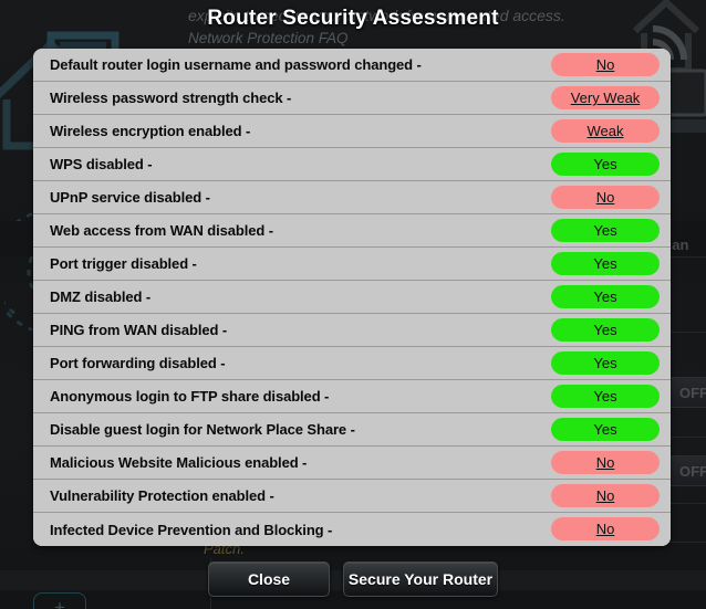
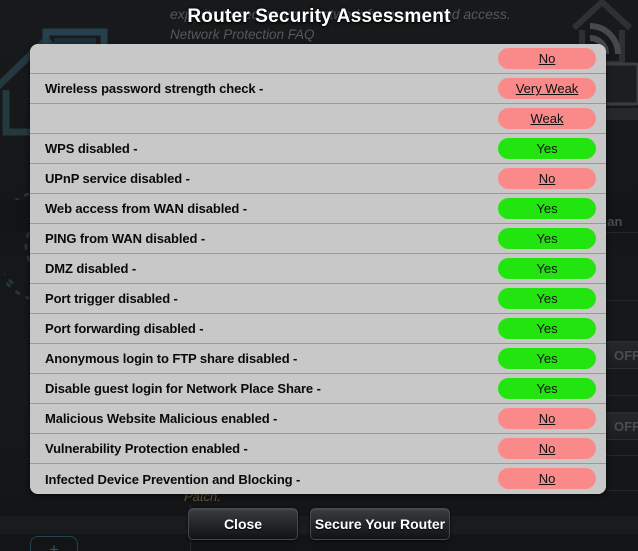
  exploits to secure your network from unwanted access.
  Network Protection FAQ
  Patch.
  OFF
  OFF
  +
  Router Security Assessment
- Default router login username and password changed -
  No
  Wireless password strength check -
  Very Weak
- Wireless encryption enabled -
  Weak
  WPS disabled -
  Yes
  UPnP service disabled -
  No
  Web access from WAN disabled -
  Yes
- Port trigger disabled -
+ PING from WAN disabled -
  Yes
  DMZ disabled -
  Yes
- PING from WAN disabled -
+ Port trigger disabled -
  Yes
  Port forwarding disabled -
  Yes
  Anonymous login to FTP share disabled -
  Yes
  Disable guest login for Network Place Share -
  Yes
  Malicious Website Malicious enabled -
  No
  Vulnerability Protection enabled -
  No
  Infected Device Prevention and Blocking -
  No
  Close
  Secure Your Router
